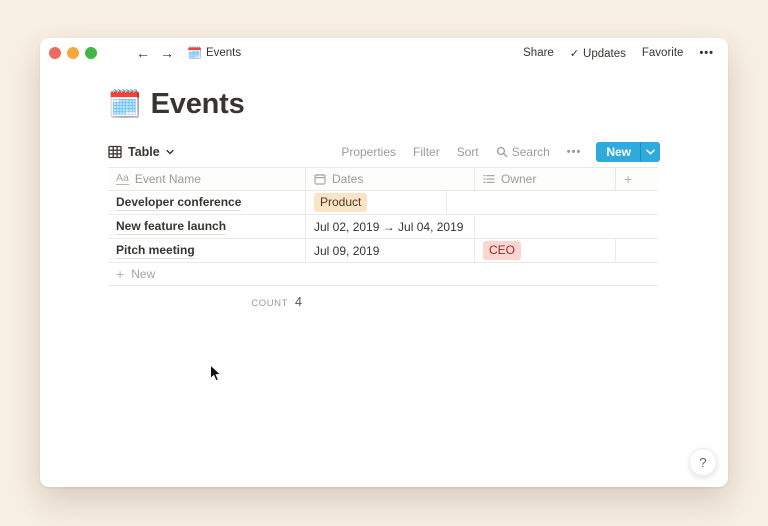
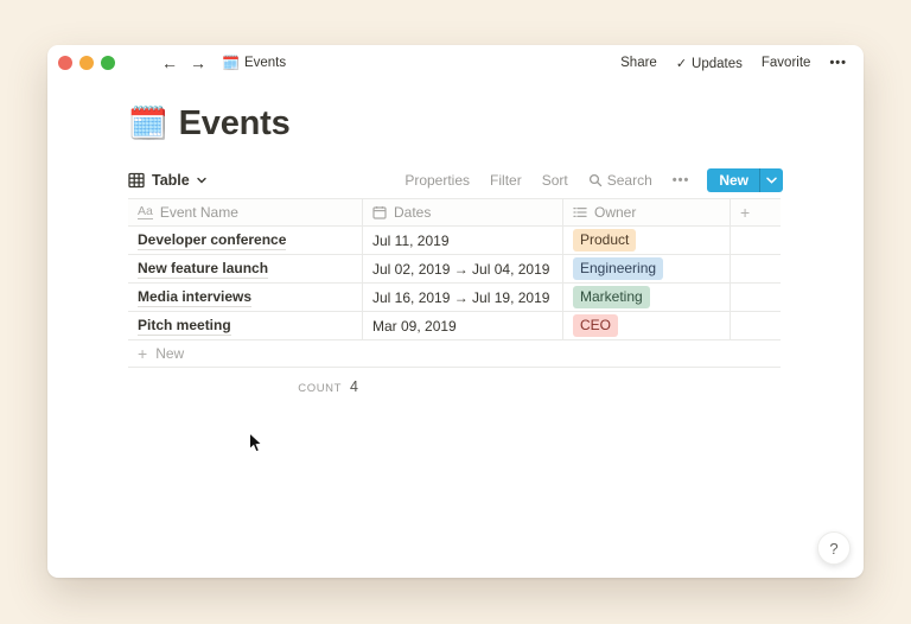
  ←
  →
  🗓️
  Events
  Share
  ✓ Updates
  Favorite
  •••
  🗓️
  Events
  Table
  Properties
  Filter
  Sort
  Search
  •••
  New
  Aa
  Event Name
  Dates
  Owner
  +
  Developer conference
+ Jul 11, 2019
  Product
  New feature launch
  Jul 02, 2019 → Jul 04, 2019
+ Engineering
+ Media interviews
+ Jul 16, 2019 → Jul 19, 2019
+ Marketing
  Pitch meeting
- Jul 09, 2019
+ Mar 09, 2019
  CEO
  +
  New
  COUNT
  4
  ?
